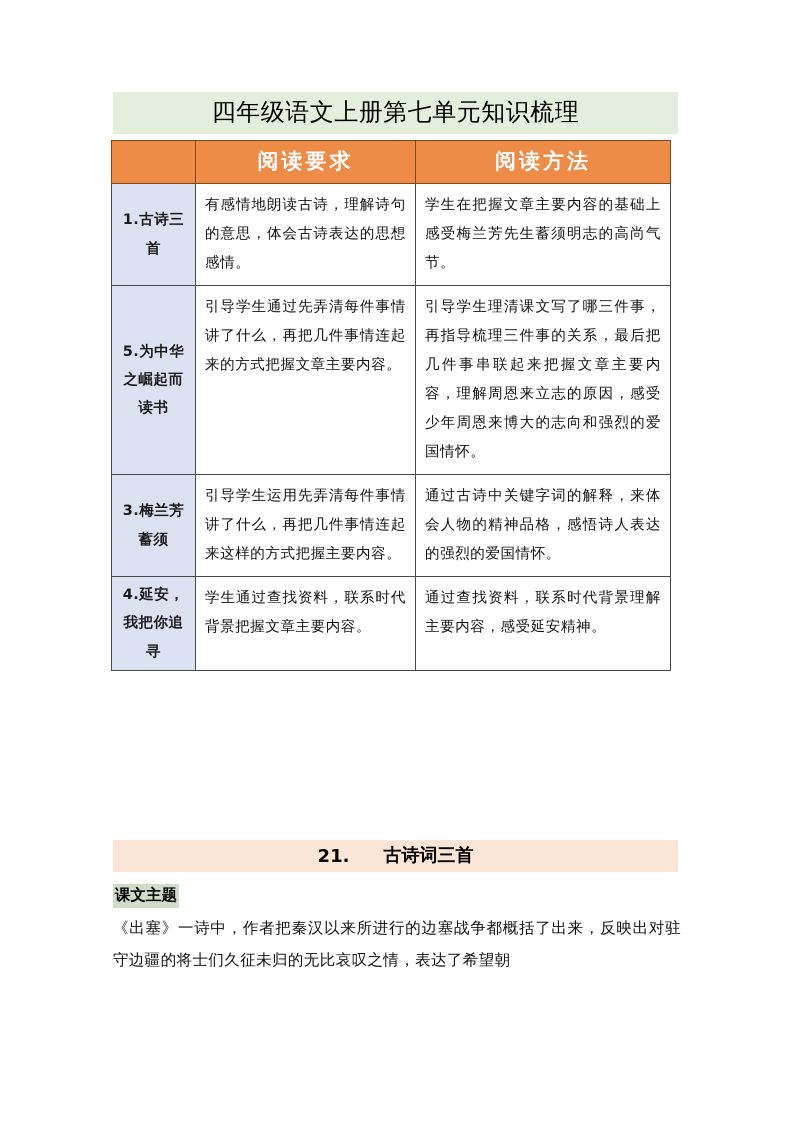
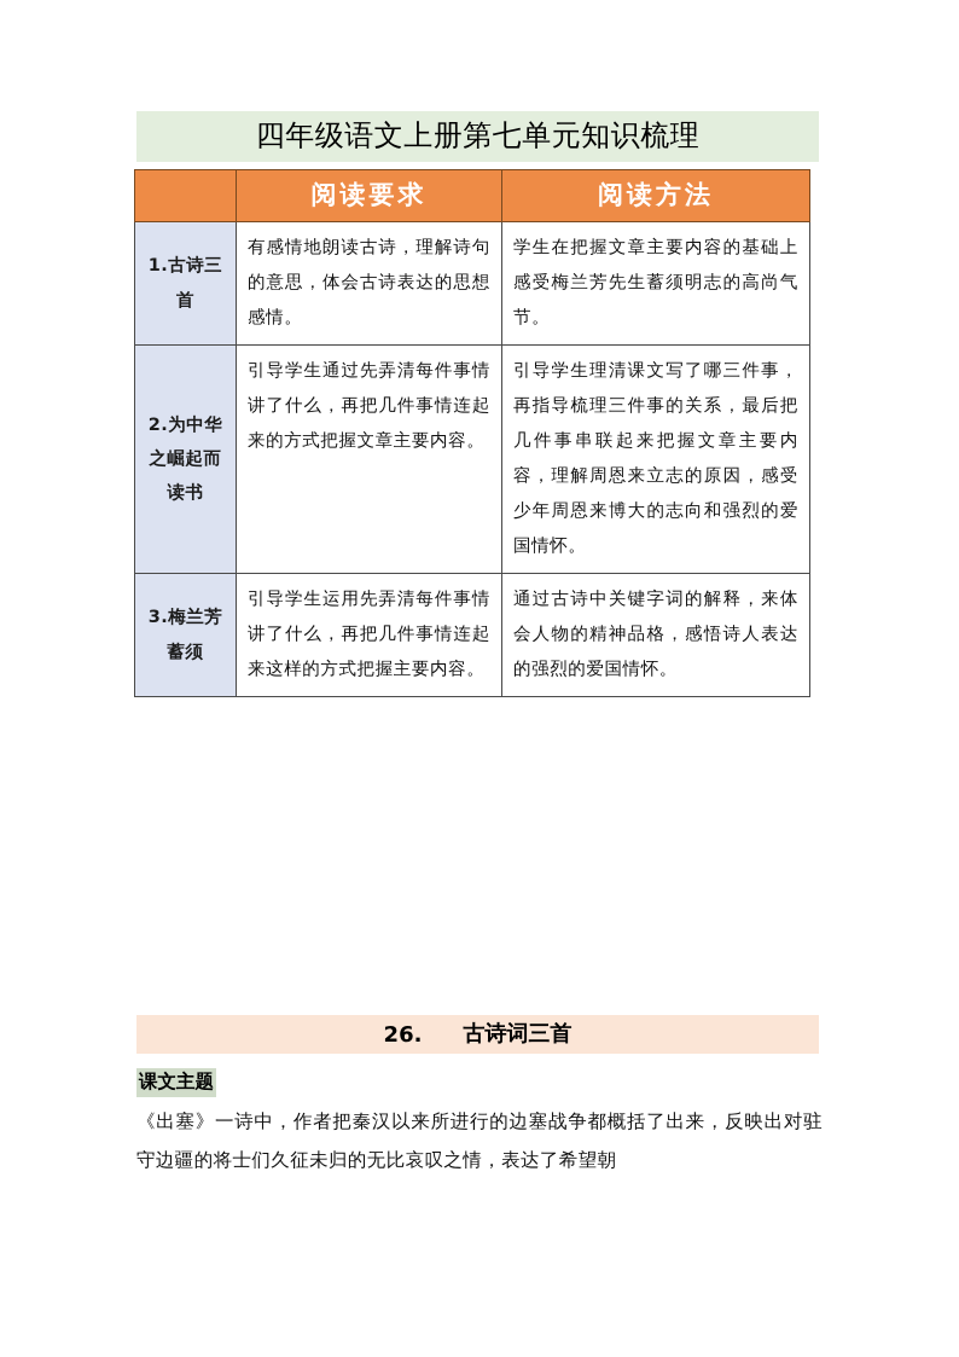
  四年级语文上册第七单元知识梳理
  	阅读要求	阅读方法
  1.古诗三首	有感情地朗读古诗，理解诗句的意思，体会古诗表达的思想感情。	学生在把握文章主要内容的基础上感受梅兰芳先生蓄须明志的高尚气节。
- 5.为中华之崛起而读书	引导学生通过先弄清每件事情讲了什么，再把几件事情连起来的方式把握文章主要内容。	引导学生理清课文写了哪三件事，再指导梳理三件事的关系，最后把几件事串联起来把握文章主要内容，理解周恩来立志的原因，感受少年周恩来博大的志向和强烈的爱国情怀。
+ 2.为中华之崛起而读书	引导学生通过先弄清每件事情讲了什么，再把几件事情连起来的方式把握文章主要内容。	引导学生理清课文写了哪三件事，再指导梳理三件事的关系，最后把几件事串联起来把握文章主要内容，理解周恩来立志的原因，感受少年周恩来博大的志向和强烈的爱国情怀。
  3.梅兰芳蓄须	引导学生运用先弄清每件事情讲了什么，再把几件事情连起来这样的方式把握主要内容。	通过古诗中关键字词的解释，来体会人物的精神品格，感悟诗人表达的强烈的爱国情怀。
- 4.延安，我把你追寻	学生通过查找资料，联系时代背景把握文章主要内容。	通过查找资料，联系时代背景理解主要内容，感受延安精神。
- 21.
+ 26.
  古诗词三首
  课文主题
  《出塞》一诗中，作者把秦汉以来所进行的边塞战争都概括了出来，反映出对驻守边疆的将士们久征未归的无比哀叹之情，表达了希望朝
